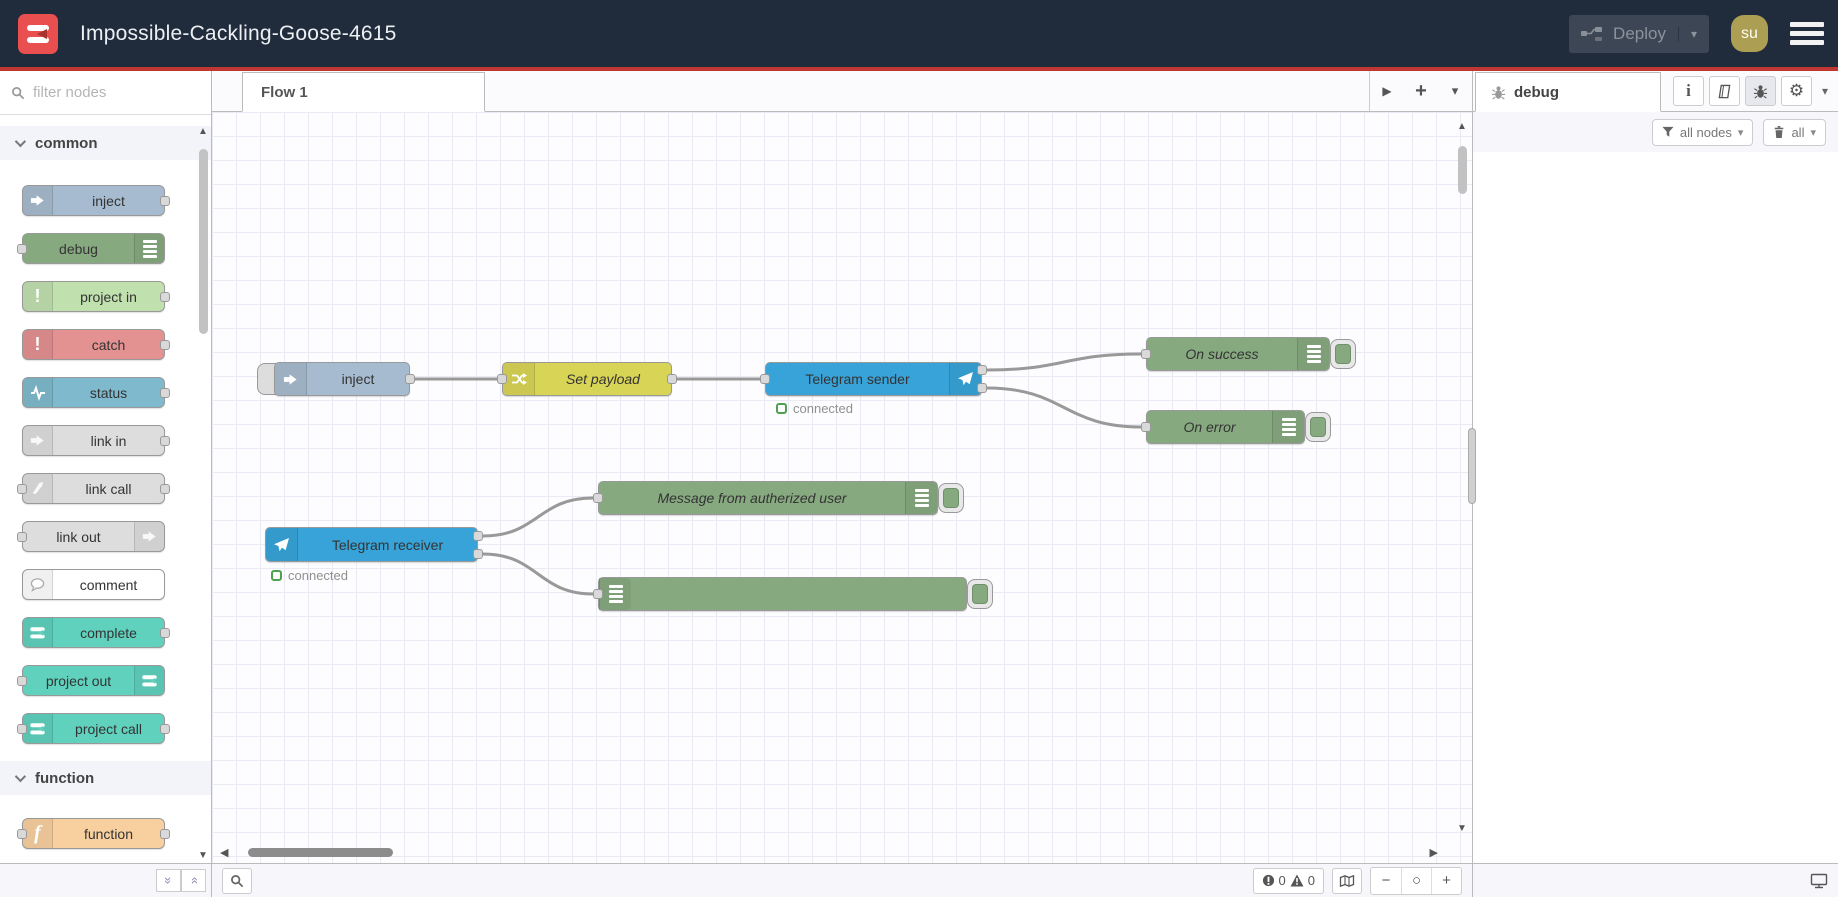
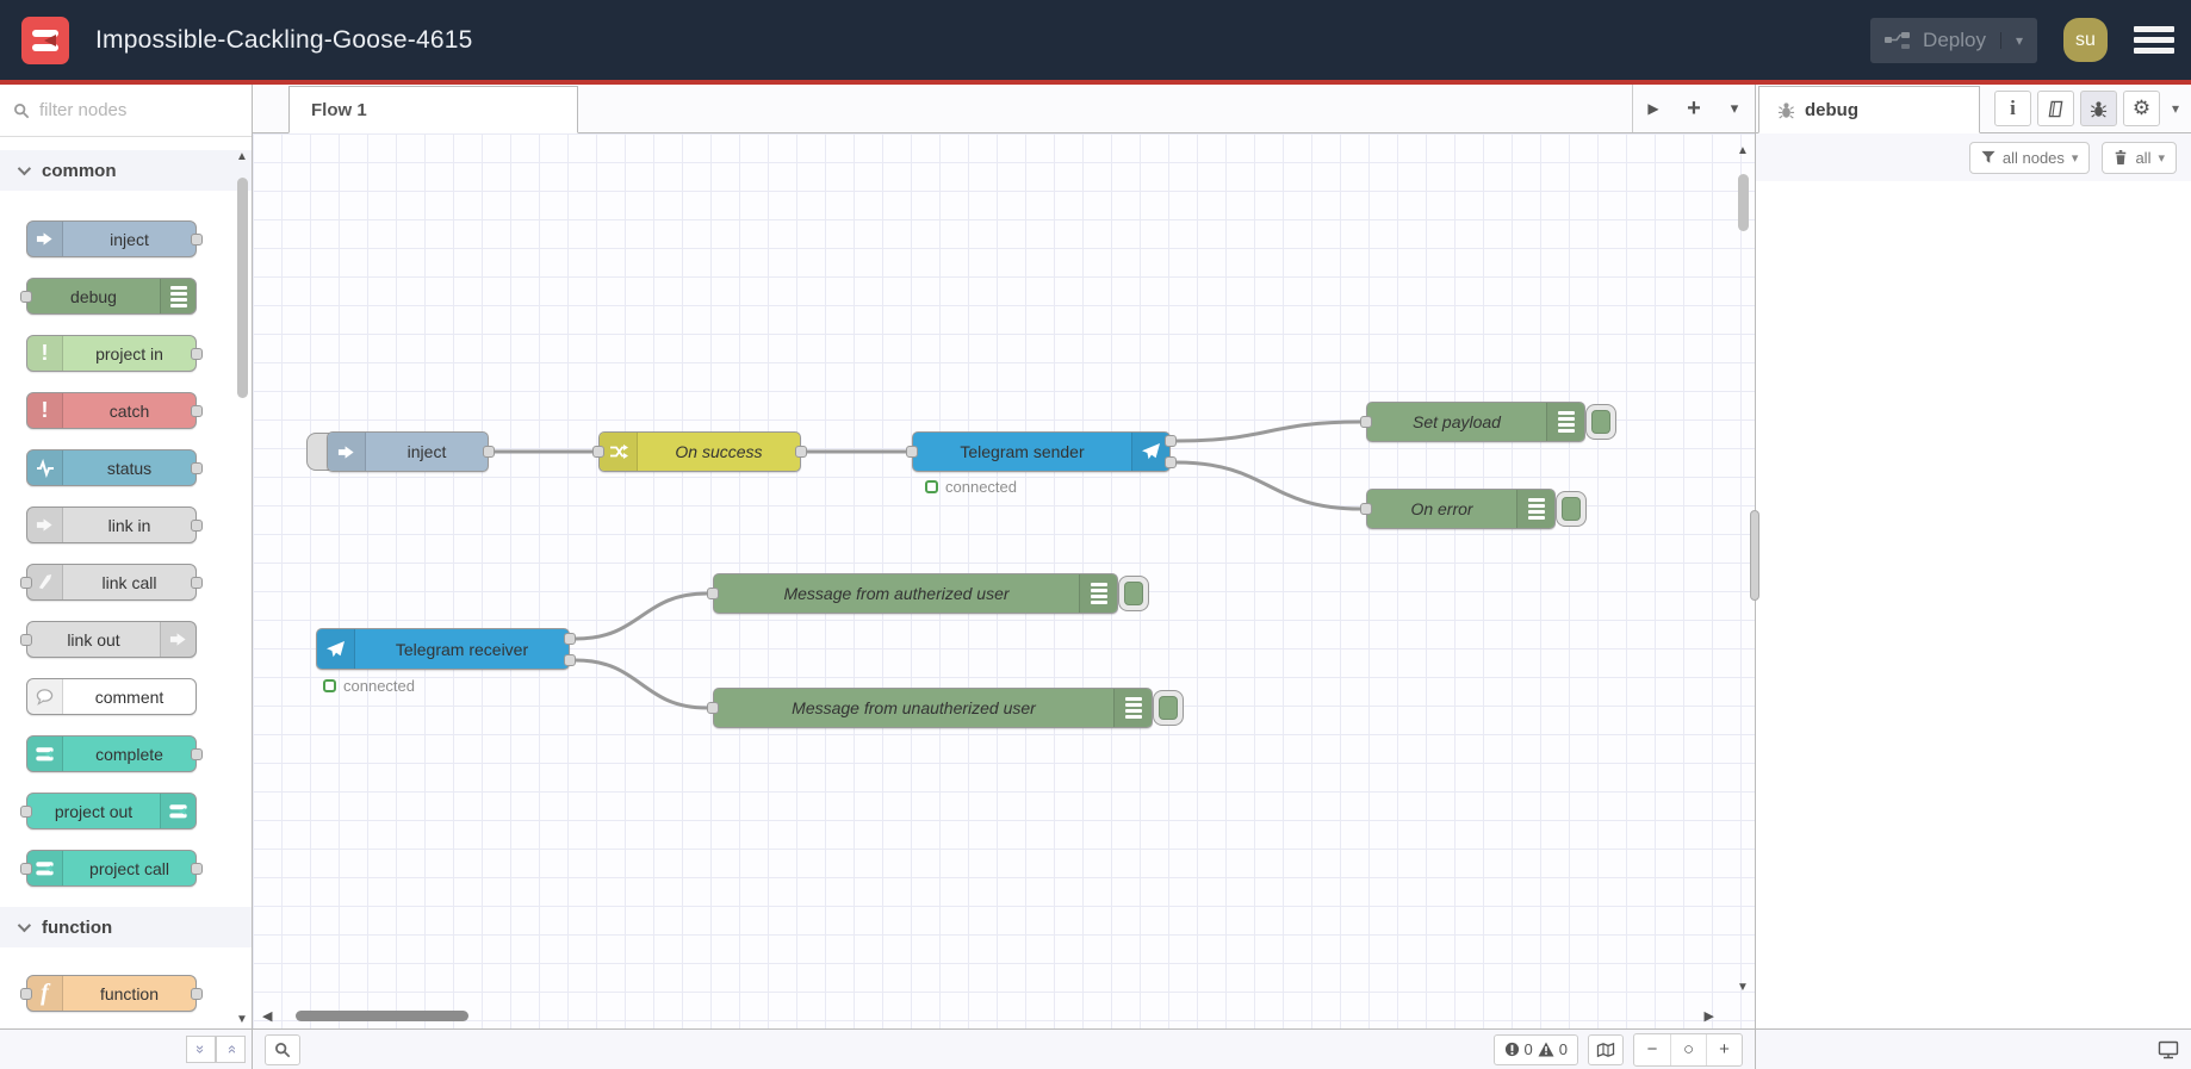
  Impossible-Cackling-Goose-4615
  Deploy
  ▾
  su
  filter nodes
  common
  inject
  debug
  !
  project in
  !
  catch
  status
  link in
  link call
  link out
  comment
  complete
  project out
  project call
  function
  f
  function
  ▲
  ▼
  Flow 1
  ▶
  +
  ▾
  inject
- Set payload
+ On success
  Telegram sender
  connected
- On success
+ Set payload
  On error
  Telegram receiver
  connected
  Message from autherized user
+ Message from unautherized user
  ▲
  ▼
  ◀
  ▶
  0
  0
  −
  ○
  +
  debug
  i
  ⚙
  ▾
  all nodes
  ▾
  all
  ▾
